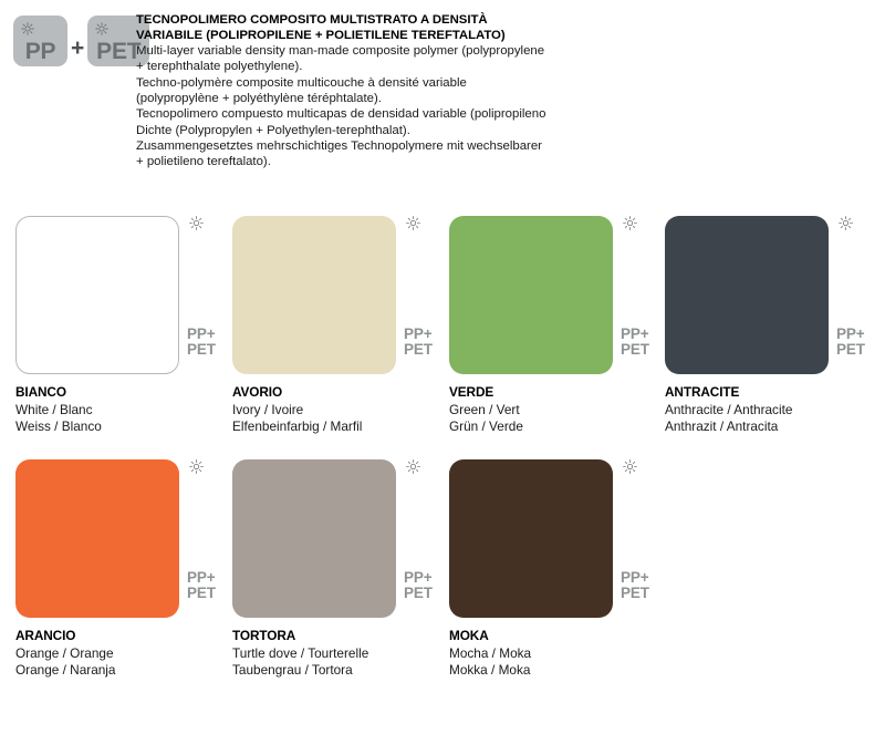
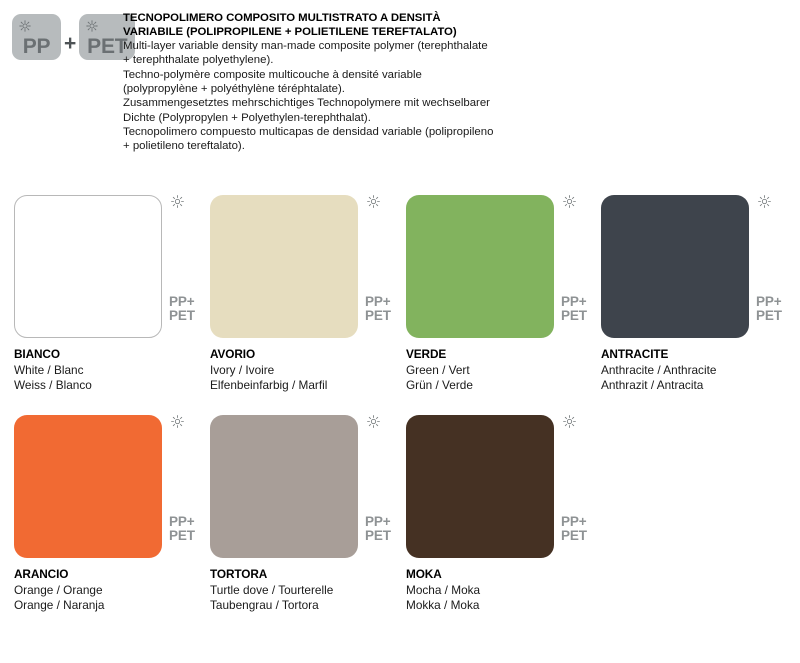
  PP
  +
  PET
  TECNOPOLIMERO COMPOSITO MULTISTRATO A DENSITÀ
  VARIABILE (POLIPROPILENE + POLIETILENE TEREFTALATO)
- Multi-layer variable density man-made composite polymer (polypropylene
+ Multi-layer variable density man-made composite polymer (terephthalate
  + terephthalate polyethylene).
  Techno-polymère composite multicouche à densité variable
  (polypropylène + polyéthylène téréphtalate).
- Tecnopolimero compuesto multicapas de densidad variable (polipropileno
+ Zusammengesetztes mehrschichtiges Technopolymere mit wechselbarer
  Dichte (Polypropylen + Polyethylen-terephthalat).
- Zusammengesetztes mehrschichtiges Technopolymere mit wechselbarer
+ Tecnopolimero compuesto multicapas de densidad variable (polipropileno
  + polietileno tereftalato).
  PP+
  PET
  BIANCO
  White / Blanc
  Weiss / Blanco
  PP+
  PET
  AVORIO
  Ivory / Ivoire
  Elfenbeinfarbig / Marfil
  PP+
  PET
  VERDE
  Green / Vert
  Grün / Verde
  PP+
  PET
  ANTRACITE
  Anthracite / Anthracite
  Anthrazit / Antracita
  PP+
  PET
  ARANCIO
  Orange / Orange
  Orange / Naranja
  PP+
  PET
  TORTORA
  Turtle dove / Tourterelle
  Taubengrau / Tortora
  PP+
  PET
  MOKA
  Mocha / Moka
  Mokka / Moka
